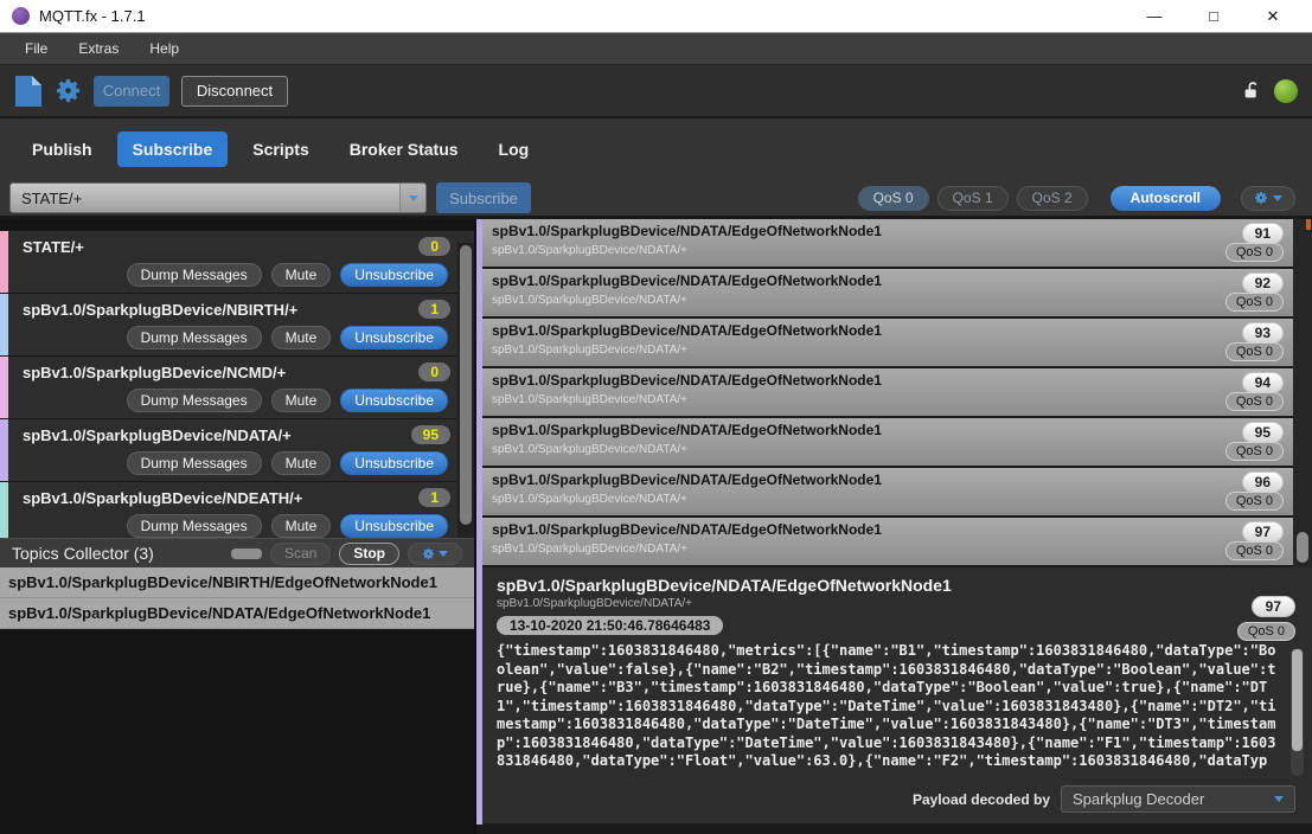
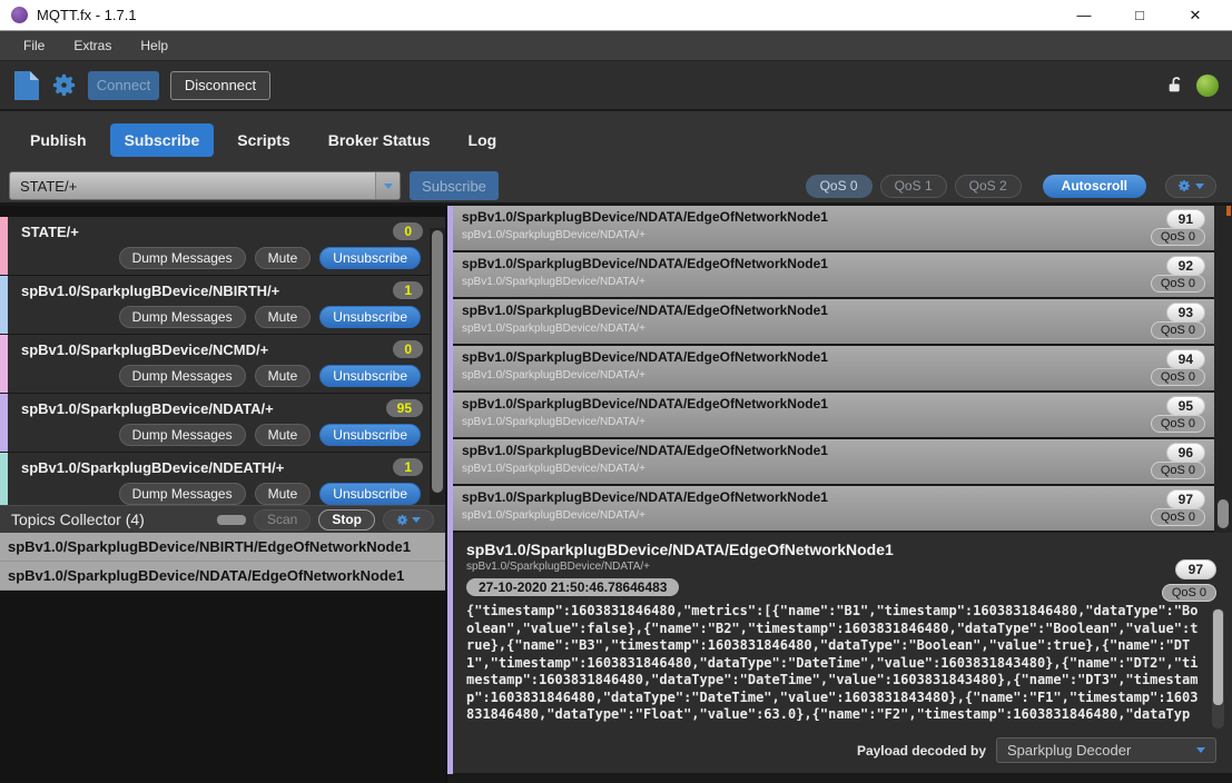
  MQTT.fx - 1.7.1
  —
  □
  ✕
  File
  Extras
  Help
  Connect
  Disconnect
  Publish
  Subscribe
  Scripts
  Broker Status
  Log
  STATE/+
  Subscribe
  QoS 0
  QoS 1
  QoS 2
  Autoscroll
  STATE/+
  0
  Dump Messages
  Mute
  Unsubscribe
  spBv1.0/SparkplugBDevice/NBIRTH/+
  1
  Dump Messages
  Mute
  Unsubscribe
  spBv1.0/SparkplugBDevice/NCMD/+
  0
  Dump Messages
  Mute
  Unsubscribe
  spBv1.0/SparkplugBDevice/NDATA/+
  95
  Dump Messages
  Mute
  Unsubscribe
  spBv1.0/SparkplugBDevice/NDEATH/+
  1
  Dump Messages
  Mute
  Unsubscribe
- Topics Collector (3)
+ Topics Collector (4)
  Scan
  Stop
  spBv1.0/SparkplugBDevice/NBIRTH/EdgeOfNetworkNode1
  spBv1.0/SparkplugBDevice/NDATA/EdgeOfNetworkNode1
  spBv1.0/SparkplugBDevice/NDATA/EdgeOfNetworkNode1
  spBv1.0/SparkplugBDevice/NDATA/+
  91
  QoS 0
  spBv1.0/SparkplugBDevice/NDATA/EdgeOfNetworkNode1
  spBv1.0/SparkplugBDevice/NDATA/+
  92
  QoS 0
  spBv1.0/SparkplugBDevice/NDATA/EdgeOfNetworkNode1
  spBv1.0/SparkplugBDevice/NDATA/+
  93
  QoS 0
  spBv1.0/SparkplugBDevice/NDATA/EdgeOfNetworkNode1
  spBv1.0/SparkplugBDevice/NDATA/+
  94
  QoS 0
  spBv1.0/SparkplugBDevice/NDATA/EdgeOfNetworkNode1
  spBv1.0/SparkplugBDevice/NDATA/+
  95
  QoS 0
  spBv1.0/SparkplugBDevice/NDATA/EdgeOfNetworkNode1
  spBv1.0/SparkplugBDevice/NDATA/+
  96
  QoS 0
  spBv1.0/SparkplugBDevice/NDATA/EdgeOfNetworkNode1
  spBv1.0/SparkplugBDevice/NDATA/+
  97
  QoS 0
  spBv1.0/SparkplugBDevice/NDATA/EdgeOfNetworkNode1
  spBv1.0/SparkplugBDevice/NDATA/+
- 13-10-2020 21:50:46.78646483
+ 27-10-2020 21:50:46.78646483
  97
  QoS 0
  {"timestamp":1603831846480,"metrics":[{"name":"B1","timestamp":1603831846480,"dataType":"Boolean","value":false},{"name":"B2","timestamp":1603831846480,"dataType":"Boolean","value":true},{"name":"B3","timestamp":1603831846480,"dataType":"Boolean","value":true},{"name":"DT1","timestamp":1603831846480,"dataType":"DateTime","value":1603831843480},{"name":"DT2","timestamp":1603831846480,"dataType":"DateTime","value":1603831843480},{"name":"DT3","timestamp":1603831846480,"dataType":"DateTime","value":1603831843480},{"name":"F1","timestamp":1603831846480,"dataType":"Float","value":63.0},{"name":"F2","timestamp":1603831846480,"dataTyp
  Payload decoded by
  Sparkplug Decoder
